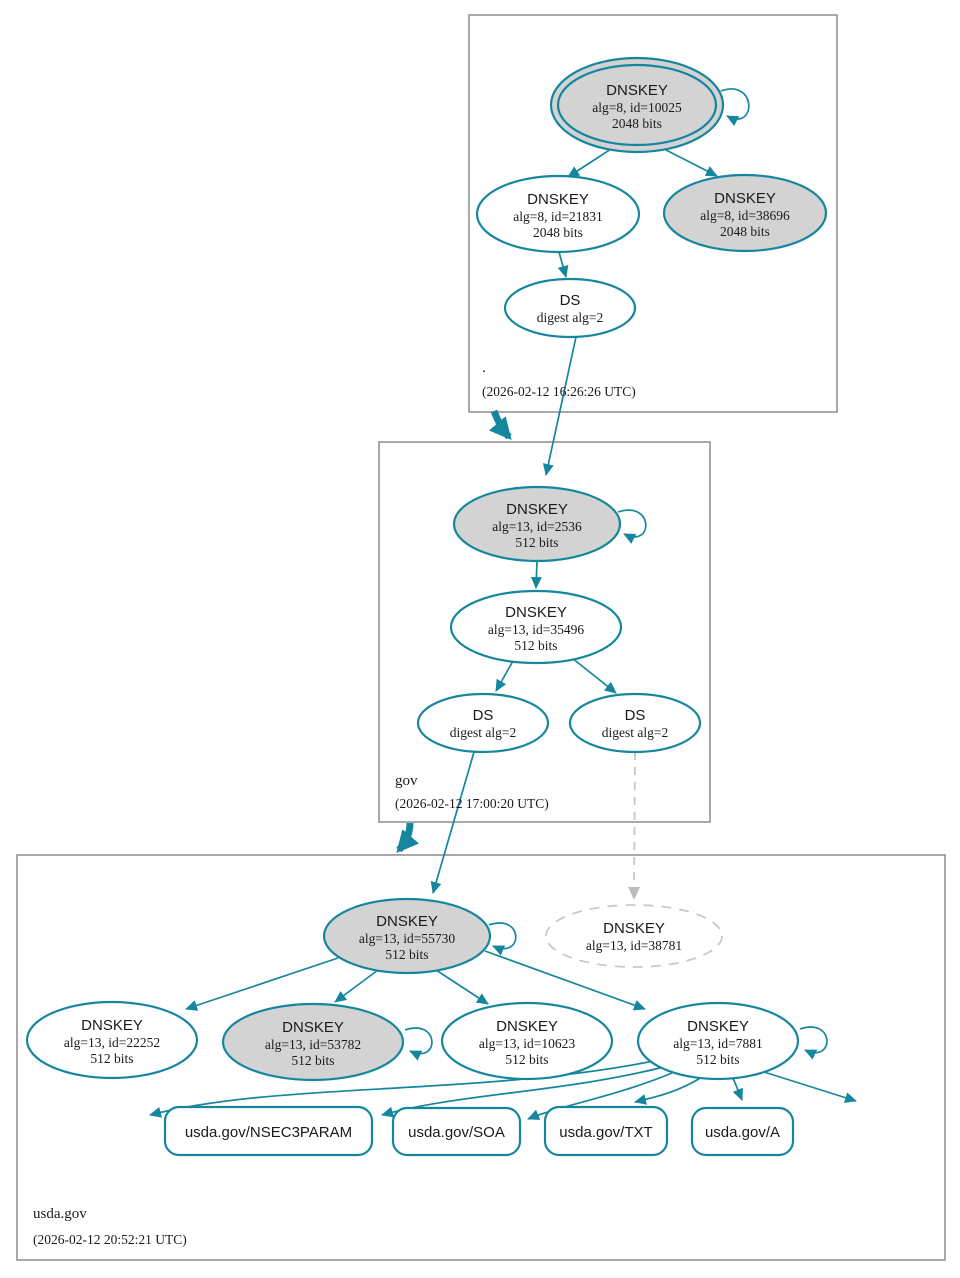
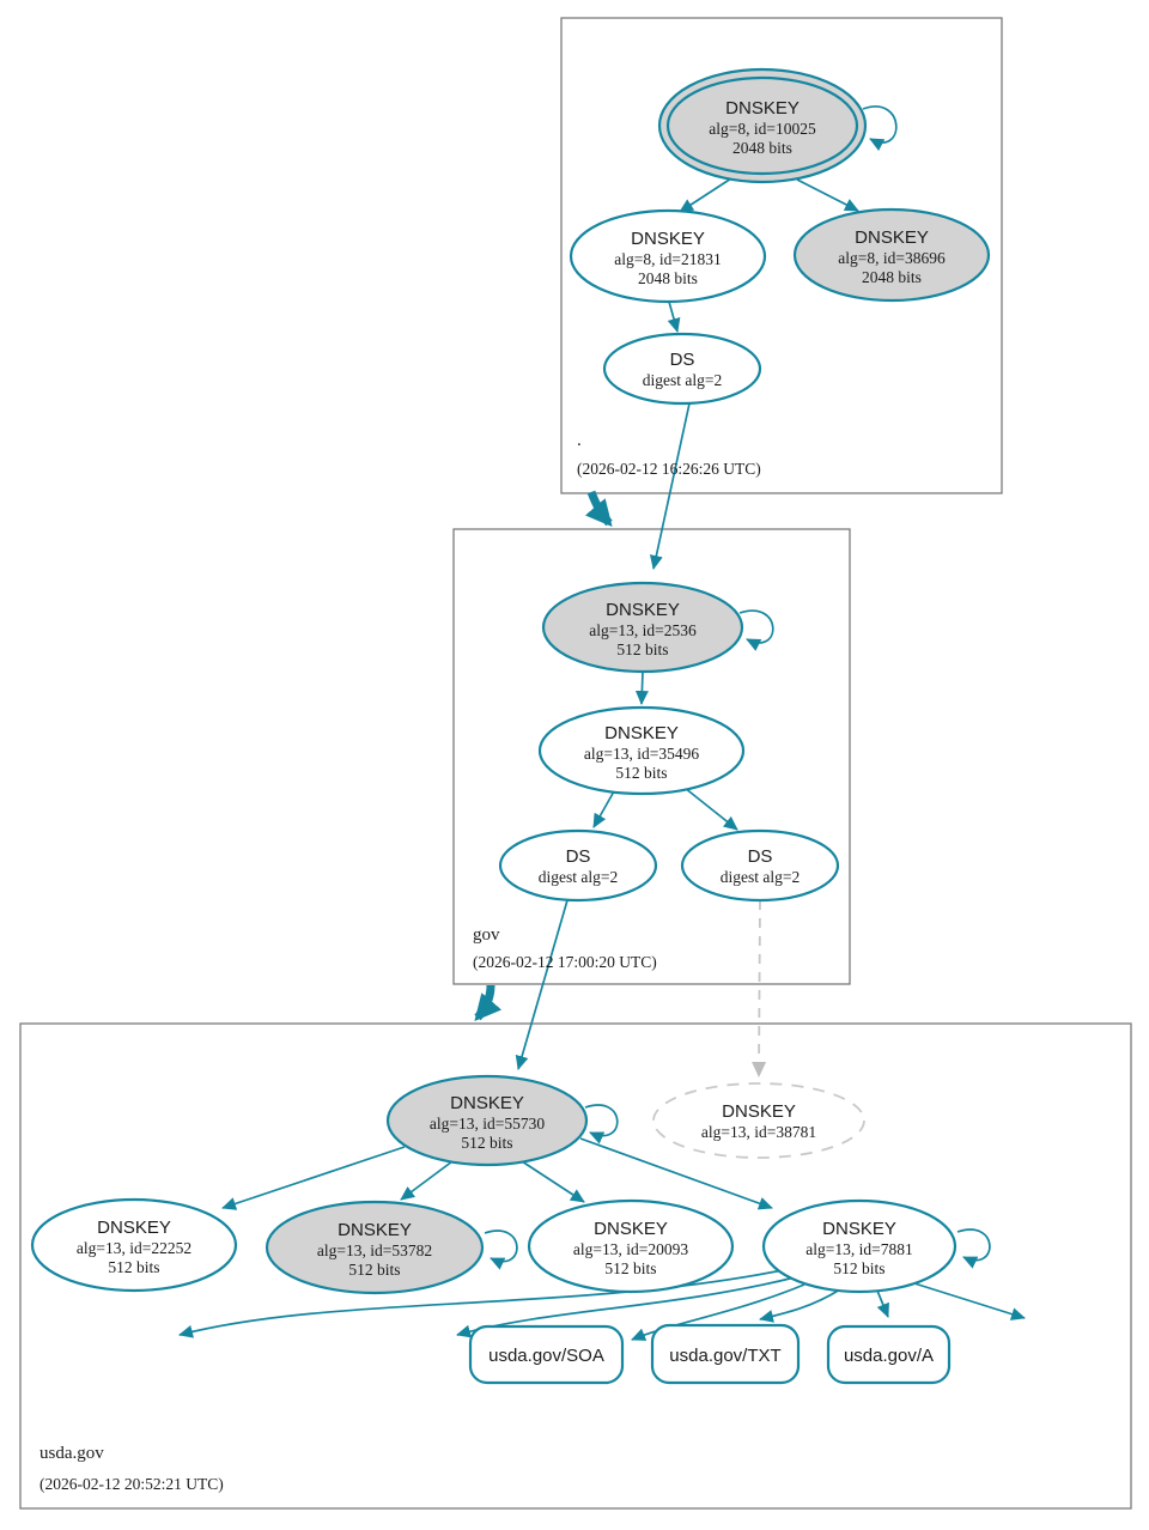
  DNSKEY
  alg=8, id=10025
  2048 bits
  DNSKEY
  alg=8, id=21831
  2048 bits
  DNSKEY
  alg=8, id=38696
  2048 bits
  DS
  digest alg=2
  .
  (2026-02-12 16:26:26 UTC)
  DNSKEY
  alg=13, id=2536
  512 bits
  DNSKEY
  alg=13, id=35496
  512 bits
  DS
  digest alg=2
  DS
  digest alg=2
  gov
  (2026-02-12 17:00:20 UTC)
  DNSKEY
  alg=13, id=55730
  512 bits
  DNSKEY
  alg=13, id=38781
  DNSKEY
  alg=13, id=22252
  512 bits
  DNSKEY
  alg=13, id=53782
  512 bits
  DNSKEY
- alg=13, id=10623
+ alg=13, id=20093
  512 bits
  DNSKEY
  alg=13, id=7881
  512 bits
- usda.gov/NSEC3PARAM
  usda.gov/SOA
  usda.gov/TXT
  usda.gov/A
  usda.gov
  (2026-02-12 20:52:21 UTC)
